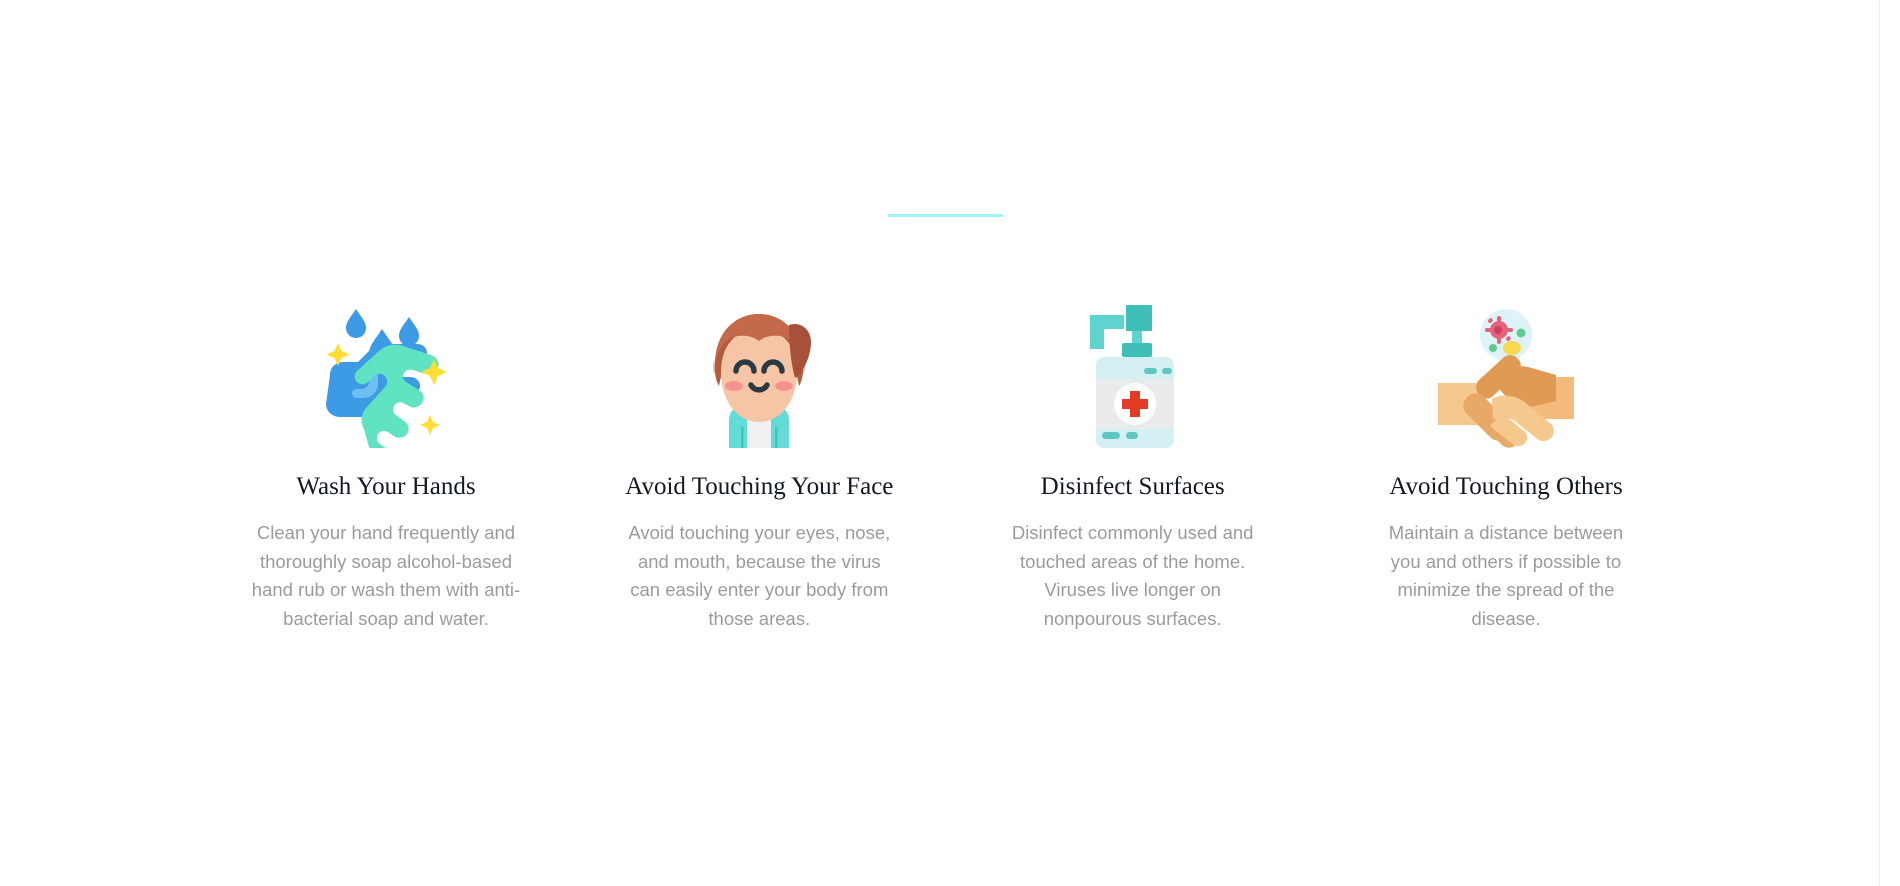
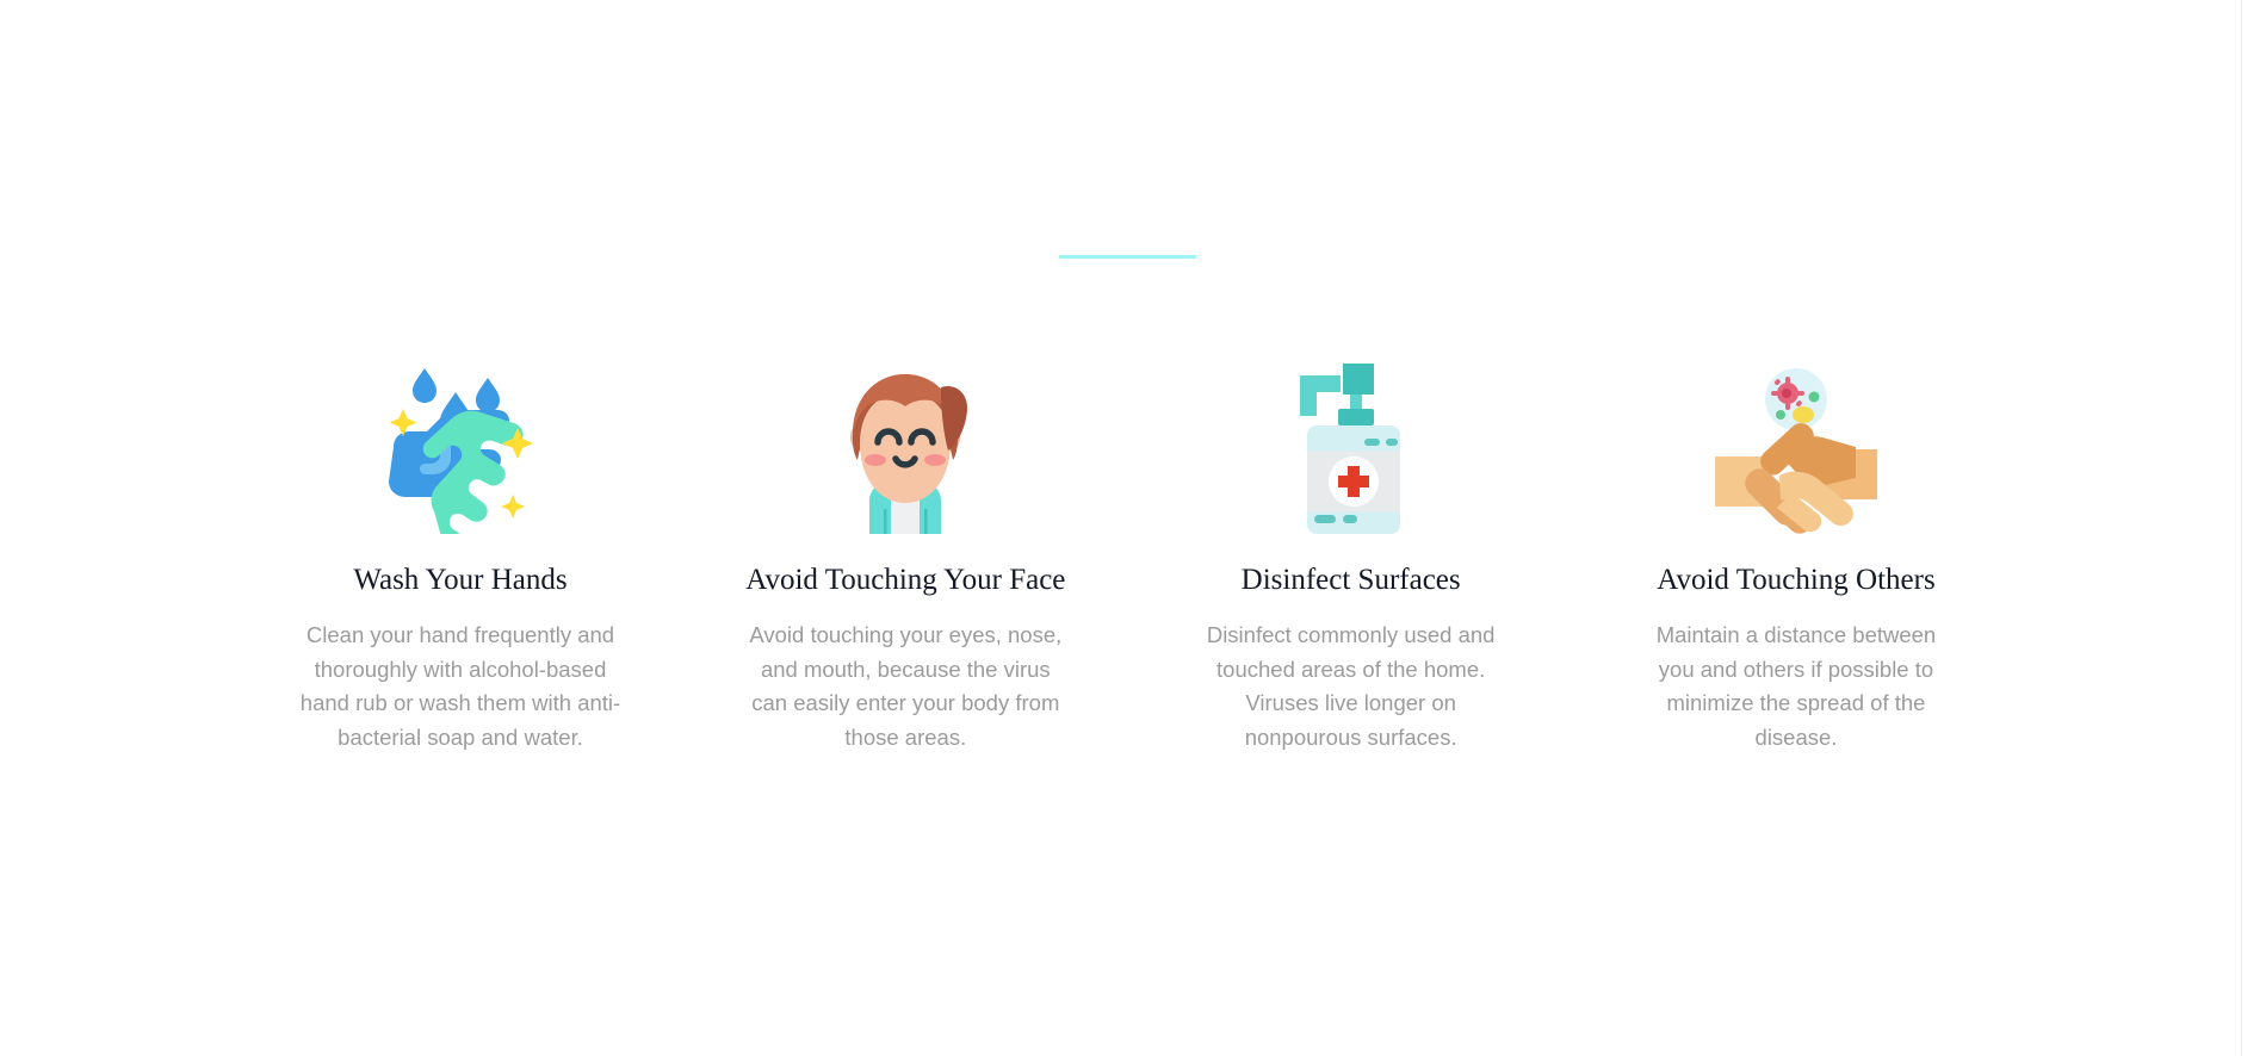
  Wash Your Hands
- Clean your hand frequently and thoroughly soap alcohol-based hand rub or wash them with anti-bacterial soap and water.
+ Clean your hand frequently and thoroughly with alcohol-based hand rub or wash them with anti-bacterial soap and water.
  Avoid Touching Your Face
  Avoid touching your eyes, nose, and mouth, because the virus can easily enter your body from those areas.
  Disinfect Surfaces
  Disinfect commonly used and touched areas of the home. Viruses live longer on nonpourous surfaces.
  Avoid Touching Others
  Maintain a distance between you and others if possible to minimize the spread of the disease.
